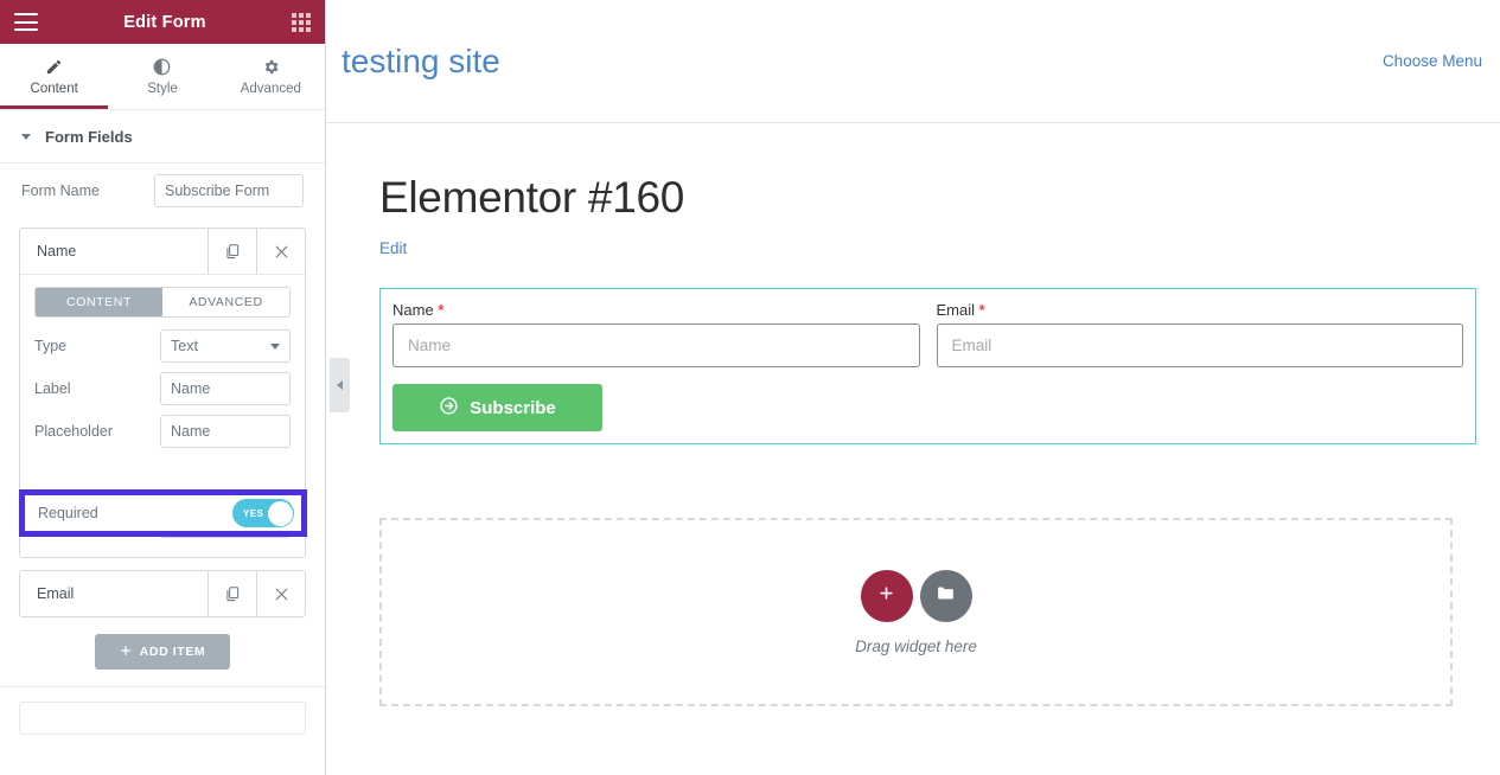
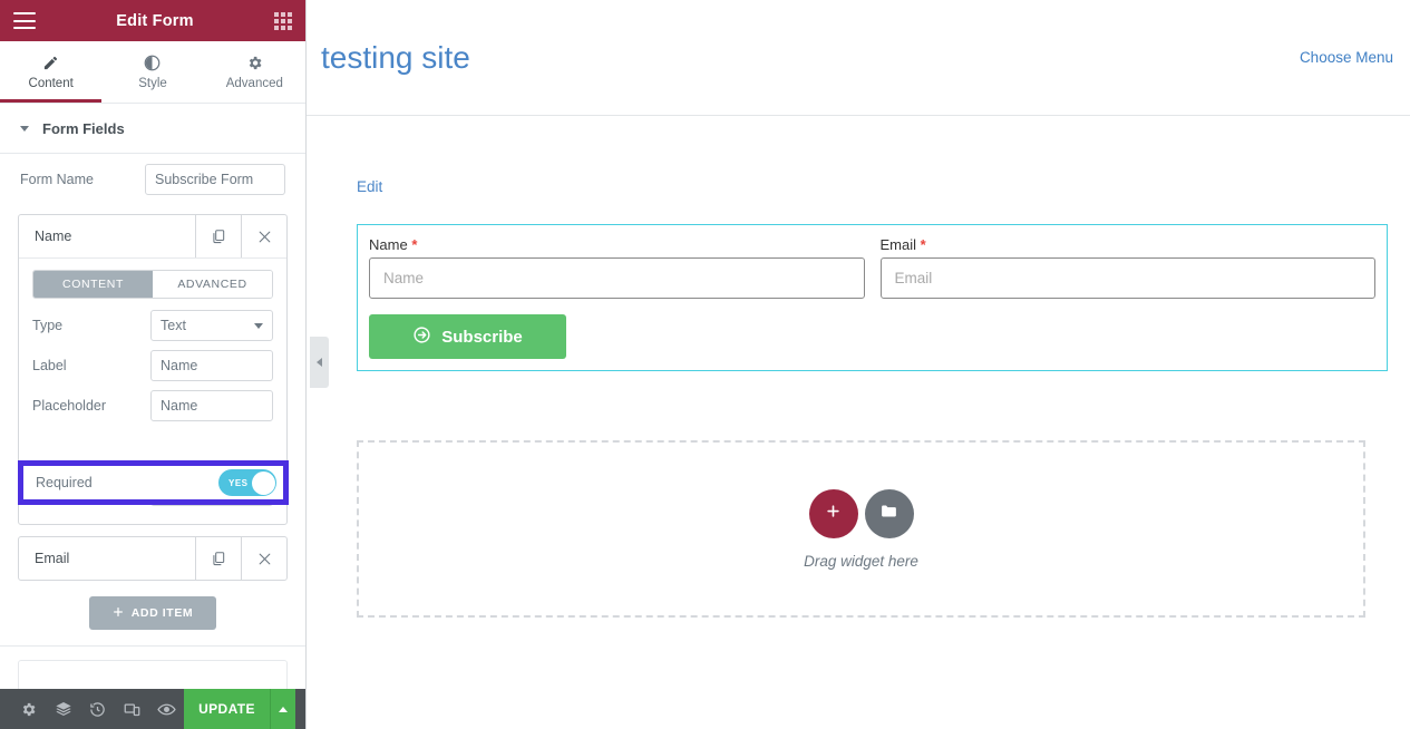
  Edit Form
  Content
  Style
  Advanced
  Form Fields
  Form Name
  Subscribe Form
  Name
  CONTENT
  ADVANCED
  Type
  Text
  Label
  Name
  Placeholder
  Name
  Email
  ADD ITEM
  Required
  YES
+ UPDATE
  testing site
  Choose Menu
- Elementor #160
  Edit
  Name *
  Name
  Email *
  Email
  Subscribe
  Drag widget here
